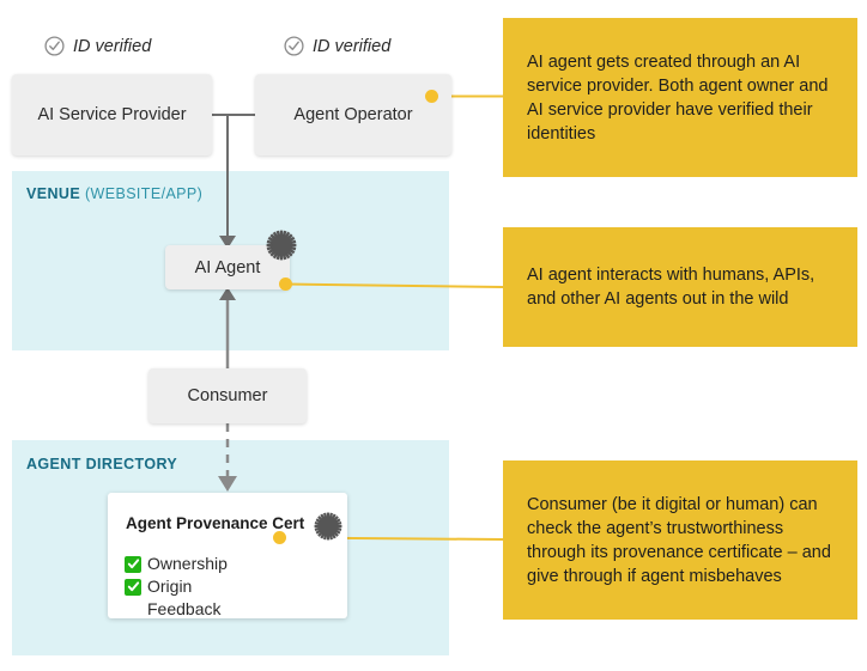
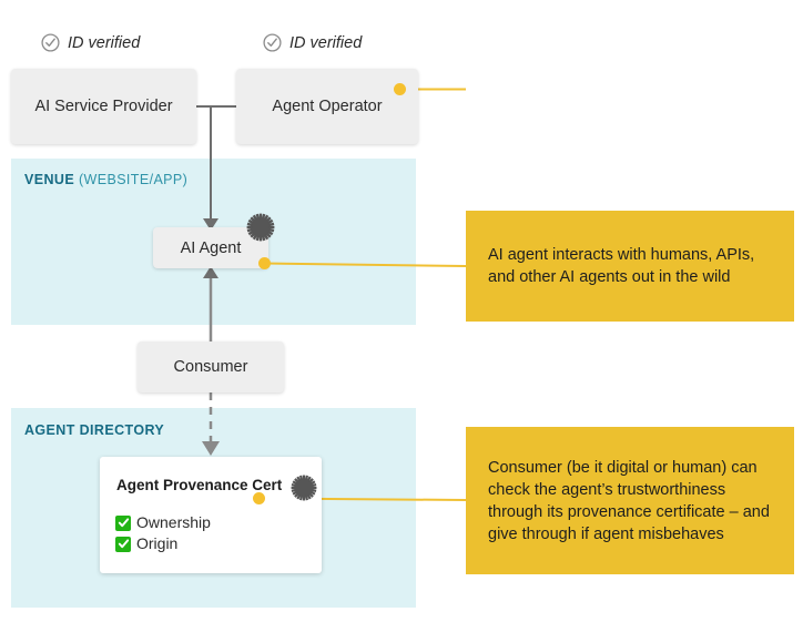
  VENUE (WEBSITE/APP)
  AGENT DIRECTORY
  ID verified
  ID verified
  AI Service Provider
  Agent Operator
  AI Agent
  Consumer
  Agent Provenance Cert
  Ownership
  Origin
- Feedback
- AI agent gets created through an AI service provider. Both agent owner and AI service provider have verified their identities
  AI agent interacts with humans, APIs, and other AI agents out in the wild
  Consumer (be it digital or human) can check the agent’s trustworthiness through its provenance certificate – and give through if agent misbehaves
